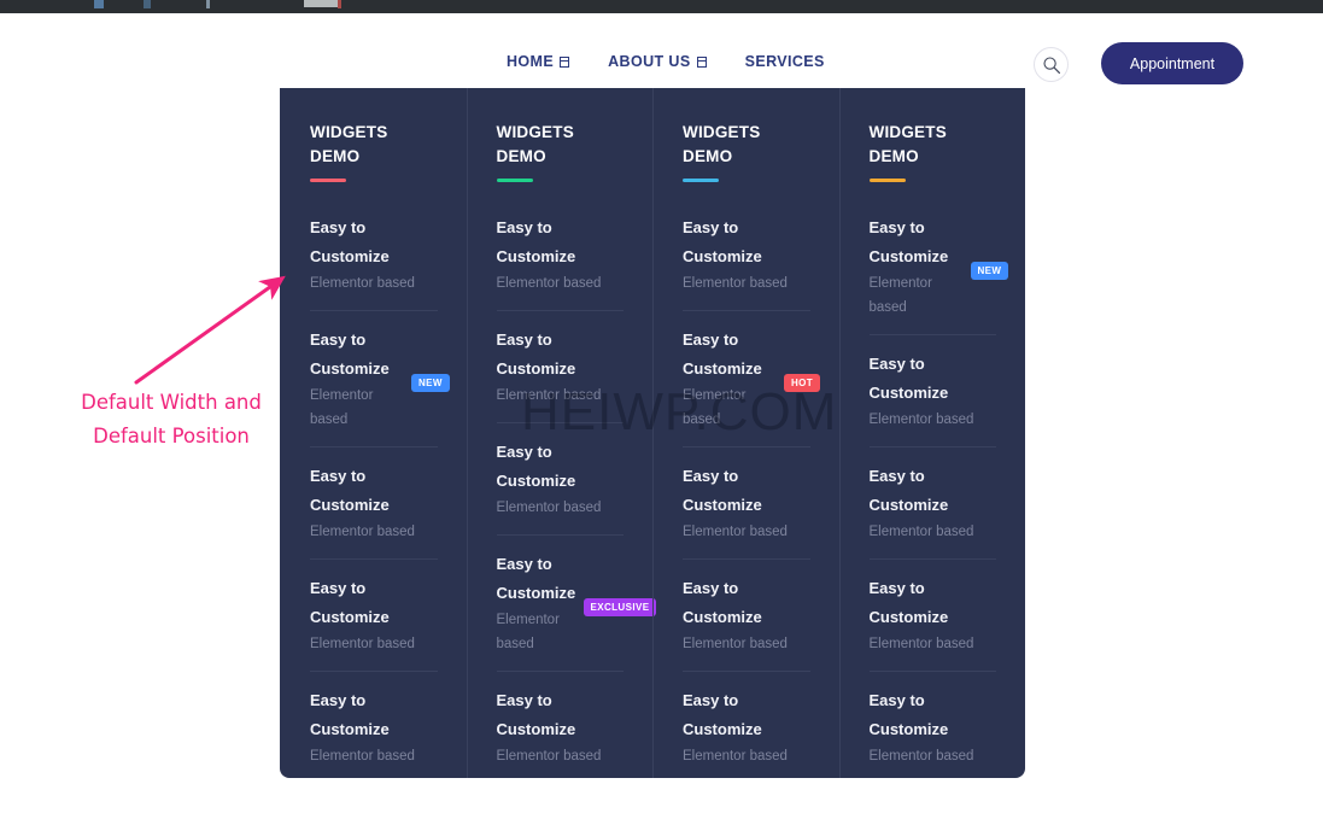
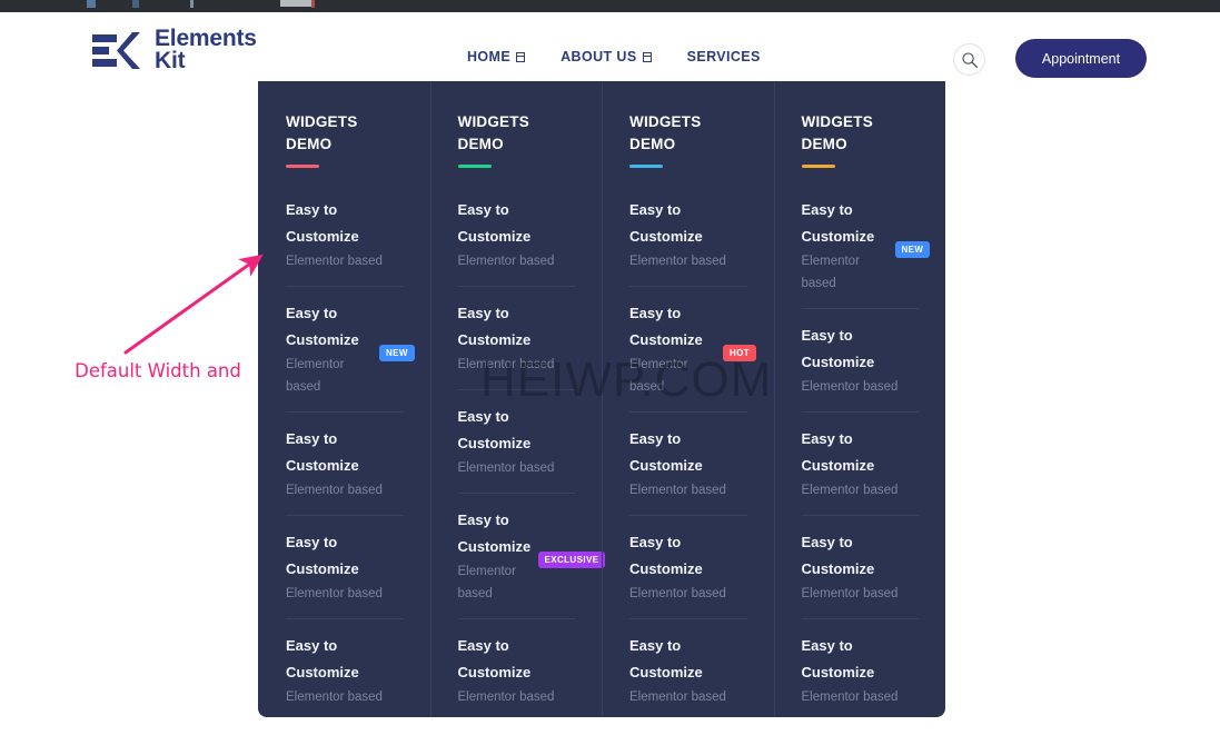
+ Elements
+ Kit
  HOME
  ABOUT US
  SERVICES
  Appointment
  WIDGETS
  DEMO
  Easy to
  Customize
  Elementor based
  Easy to
  Customize
  Elementor based
  NEW
  Easy to
  Customize
  Elementor based
  Easy to
  Customize
  Elementor based
  Easy to
  Customize
  Elementor based
  WIDGETS
  DEMO
  Easy to
  Customize
  Elementor based
  Easy to
  Customize
  Elementor based
  Easy to
  Customize
  Elementor based
  Easy to
  Customize
  Elementor based
  EXCLUSIVE
  Easy to
  Customize
  Elementor based
  WIDGETS
  DEMO
  Easy to
  Customize
  Elementor based
  Easy to
  Customize
  Elementor based
  HOT
  Easy to
  Customize
  Elementor based
  Easy to
  Customize
  Elementor based
  Easy to
  Customize
  Elementor based
  WIDGETS
  DEMO
  Easy to
  Customize
  Elementor based
  NEW
  Easy to
  Customize
  Elementor based
  Easy to
  Customize
  Elementor based
  Easy to
  Customize
  Elementor based
  Easy to
  Customize
  Elementor based
  HEIWP.COM
  Default Width and
- Default Position
